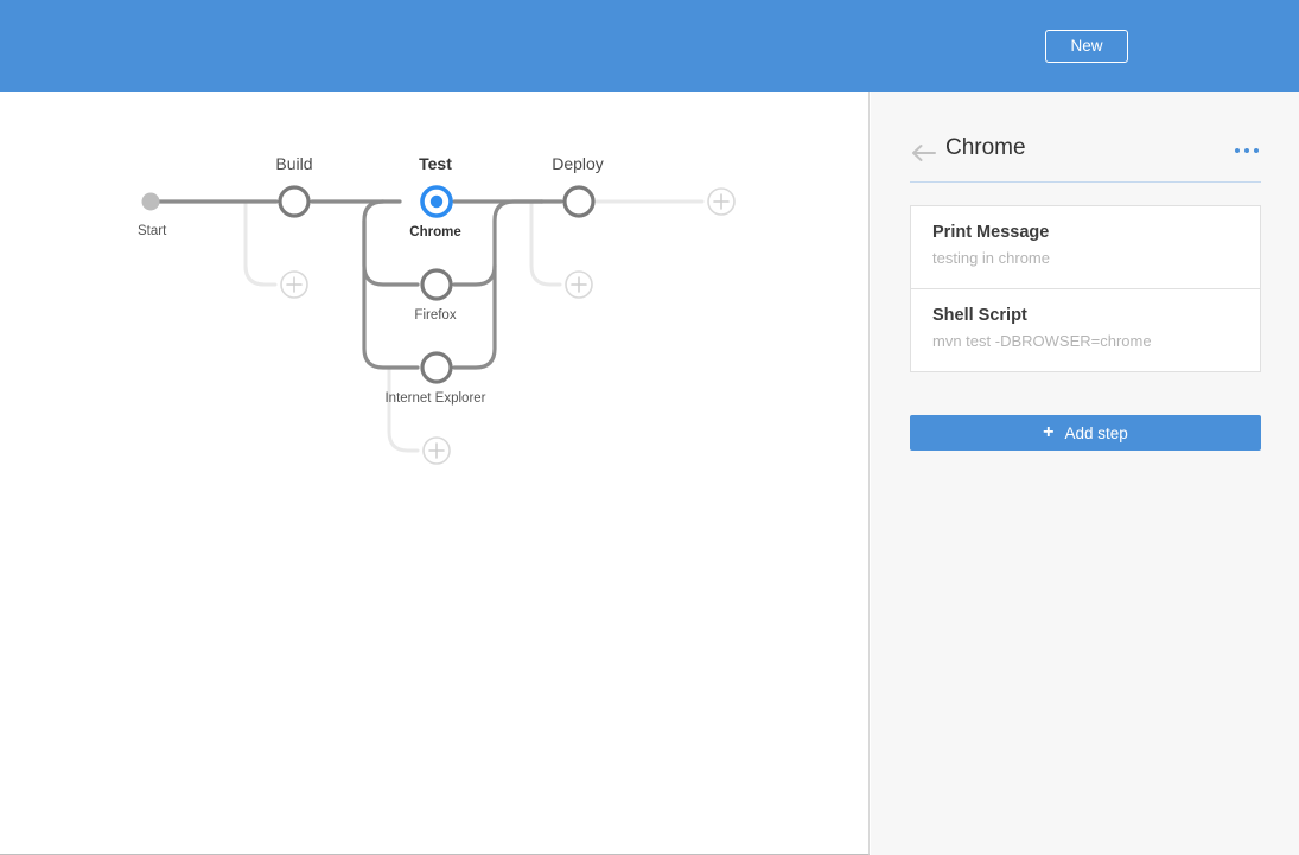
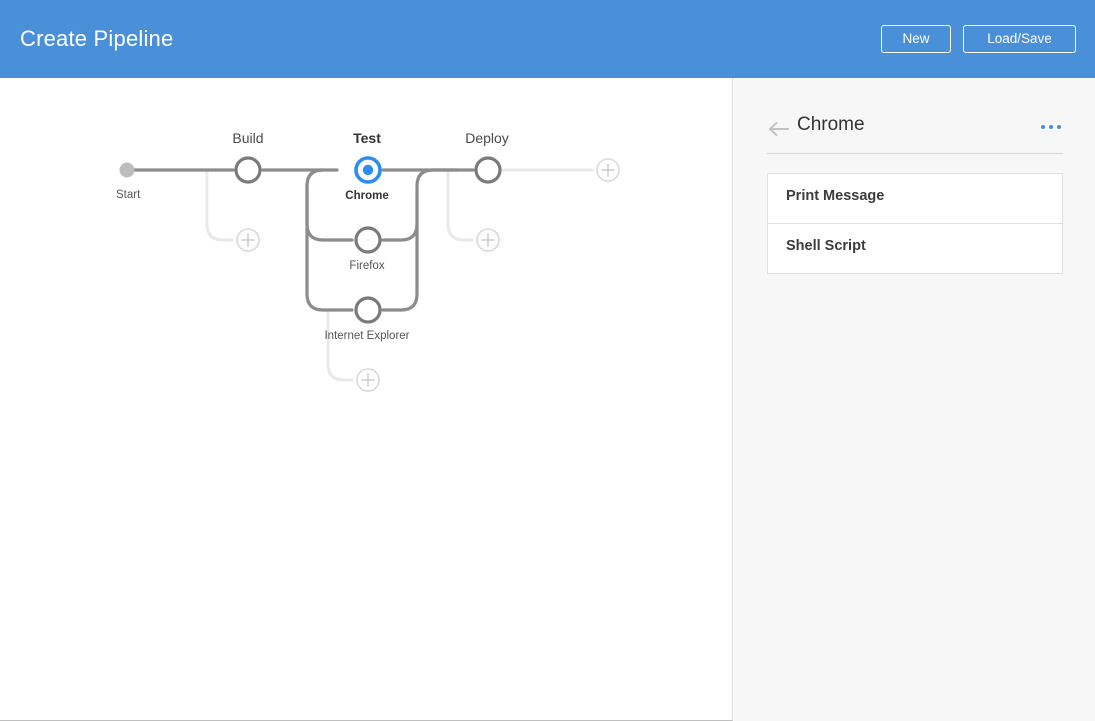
+ Create Pipeline
  New
+ Load/Save
  Build
  Test
  Deploy
  Start
  Chrome
  Firefox
  Internet Explorer
  Chrome
  Print Message
- testing in chrome
  Shell Script
- mvn test -DBROWSER=chrome
- +
- Add step
